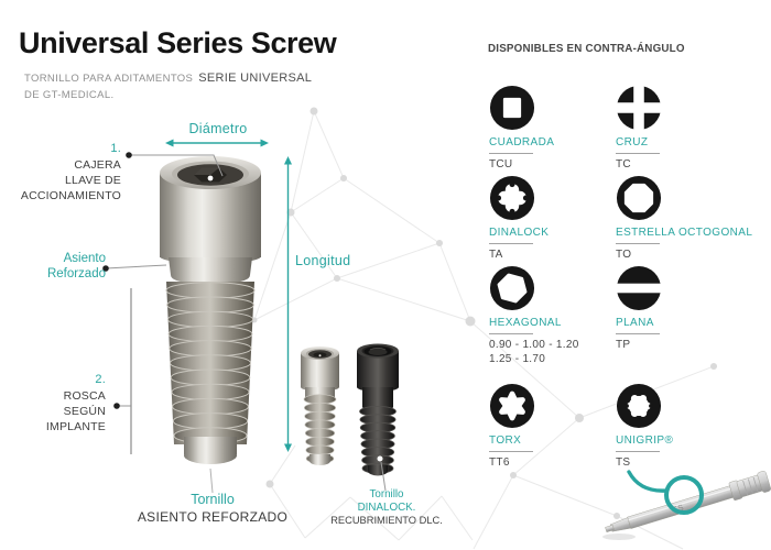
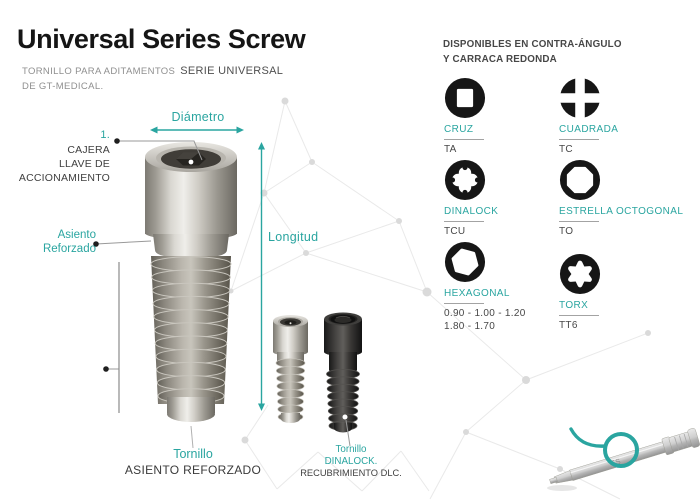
  Universal Series Screw
  TORNILLO PARA ADITAMENTOS SERIE UNIVERSAL
  DE GT-MEDICAL.
  Diámetro
  Longitud
  1.
  CAJERA
  LLAVE DE
  ACCIONAMIENTO
  Asiento
  Reforzado
- 2.
- ROSCA
- SEGÚN
- IMPLANTE
  Tornillo
  ASIENTO REFORZADO
  Tornillo
  DINALOCK.
  RECUBRIMIENTO DLC.
  DISPONIBLES EN CONTRA-ÁNGULO
+ Y CARRACA REDONDA
- CUADRADA
+ CRUZ
- TCU
+ TA
- CRUZ
+ CUADRADA
  TC
  DINALOCK
- TA
+ TCU
  ESTRELLA OCTOGONAL
  TO
  HEXAGONAL
  0.90 - 1.00 - 1.20
- 1.25 - 1.70
+ 1.80 - 1.70
- PLANA
- TP
  TORX
  TT6
- UNIGRIP®
- TS
